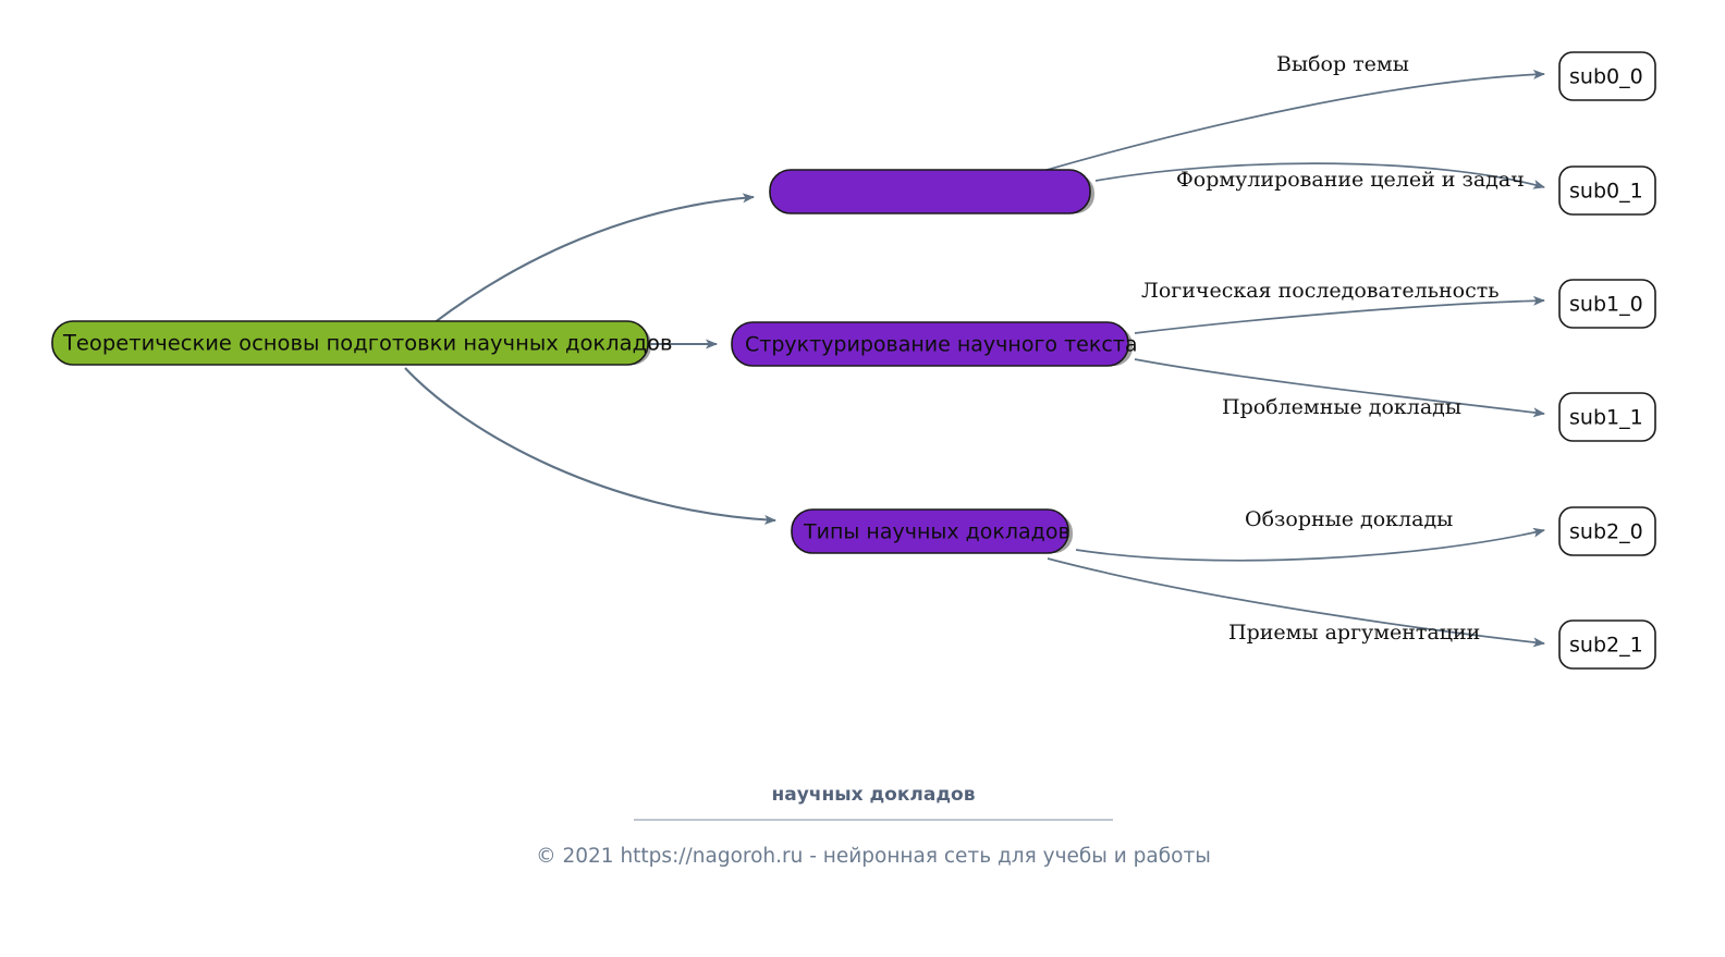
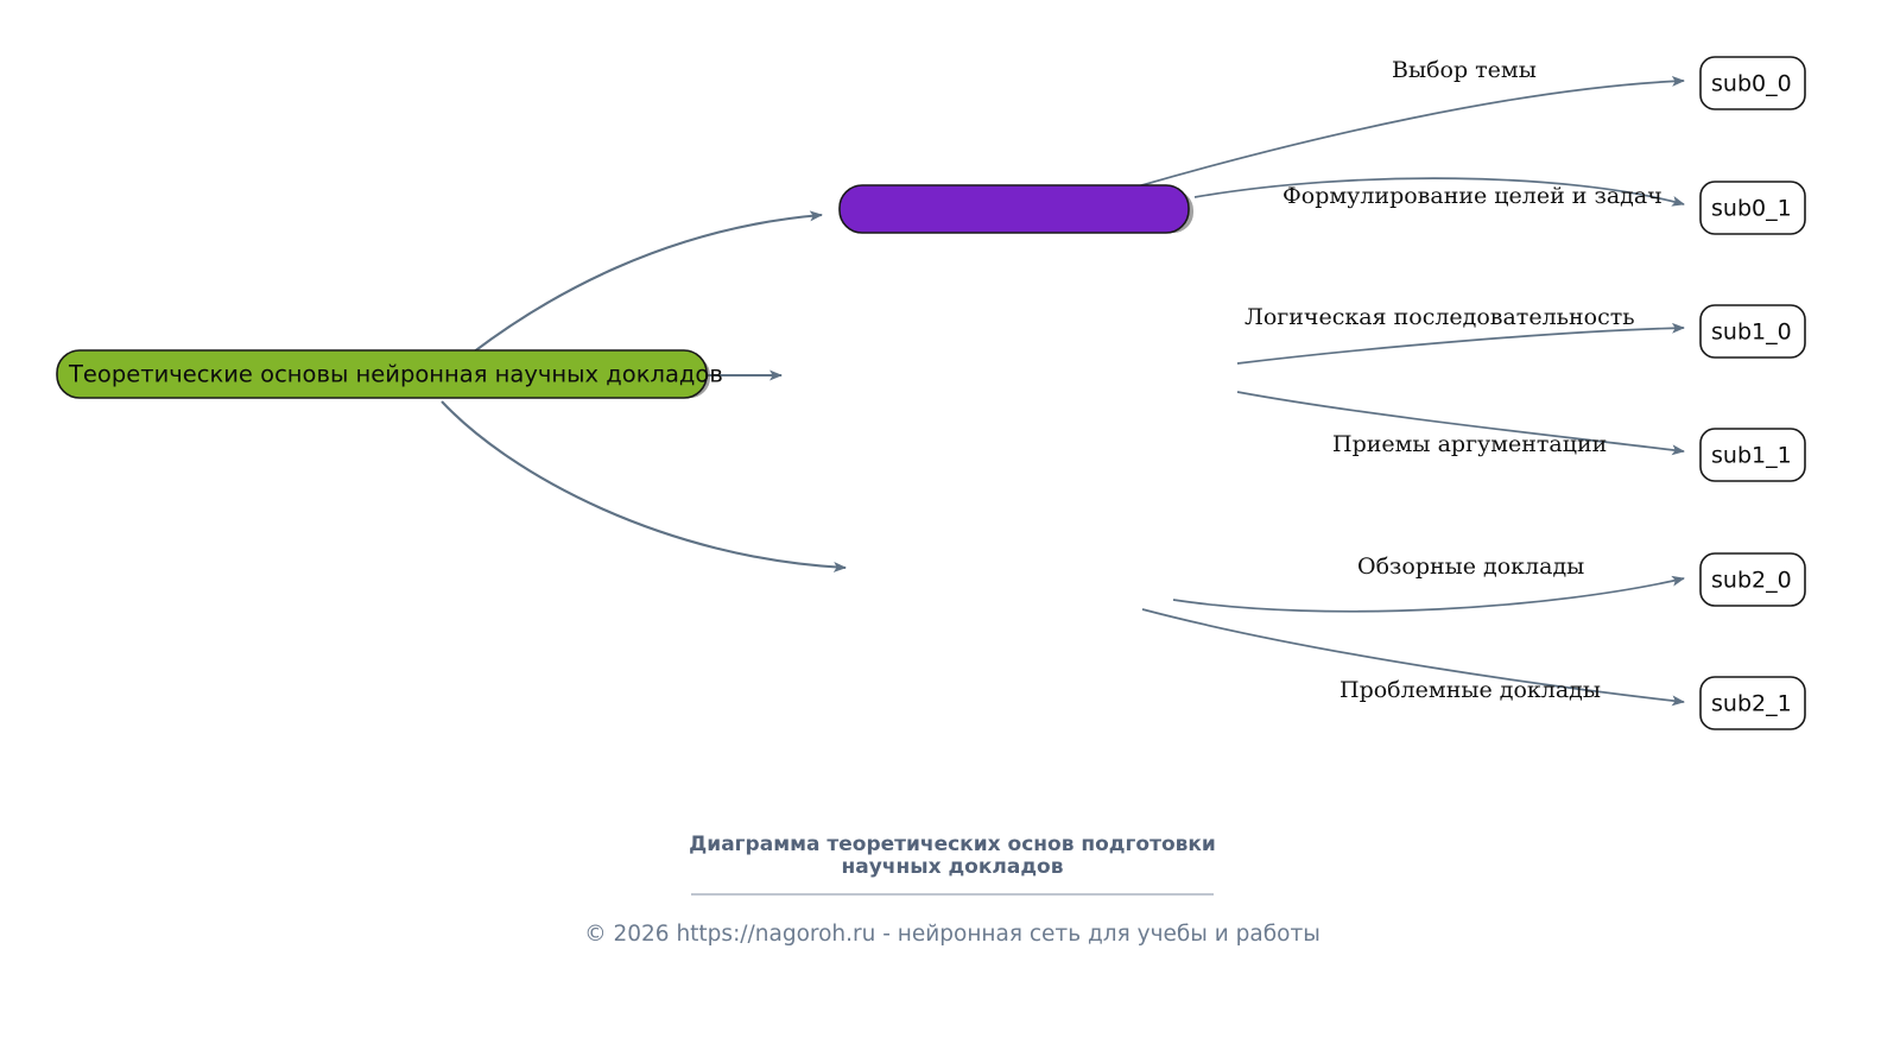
  Выбор темы
  Формулирование целей и задач
  Логическая последовательность
- Проблемные доклады
+ Приемы аргументации
  Обзорные доклады
- Приемы аргументации
+ Проблемные доклады
- Теоретические основы подготовки научных докладов
+ Теоретические основы нейронная научных докладов
- Структурирование научного текста
- Типы научных докладов
  sub0_0
  sub0_1
  sub1_0
  sub1_1
  sub2_0
  sub2_1
+ Диаграмма теоретических основ подготовки
  научных докладов
- © 2021 https://nagoroh.ru - нейронная сеть для учебы и работы
+ © 2026 https://nagoroh.ru - нейронная сеть для учебы и работы
